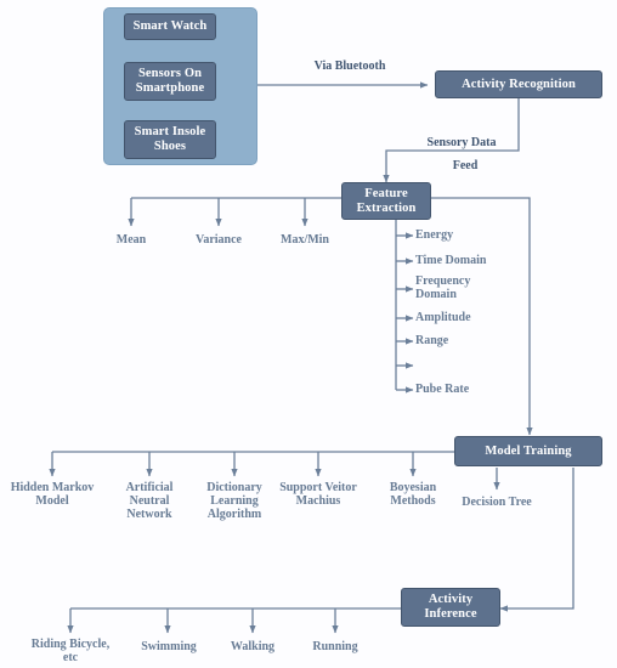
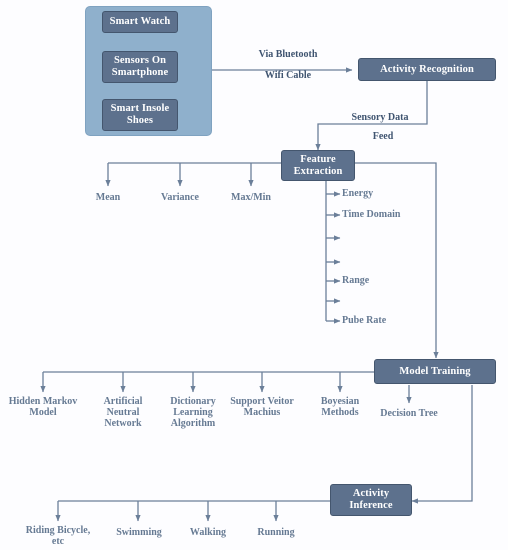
  Smart Watch
  Sensors On
  Smartphone
  Smart Insole
  Shoes
  Via Bluetooth
+ Wifi Cable
  Activity Recognition
  Sensory Data
  Feed
  Feature
  Extraction
  Mean
  Variance
  Max/Min
  Energy
  Time Domain
- Frequency
- Domain
- Amplitude
  Range
  Pube Rate
  Model Training
  Hidden Markov
  Model
  Artificial
  Neutral
  Network
  Dictionary
  Learning
  Algorithm
  Support Veitor
  Machius
  Boyesian
  Methods
  Decision Tree
  Activity
  Inference
  Riding Bicycle,
  etc
  Swimming
  Walking
  Running
